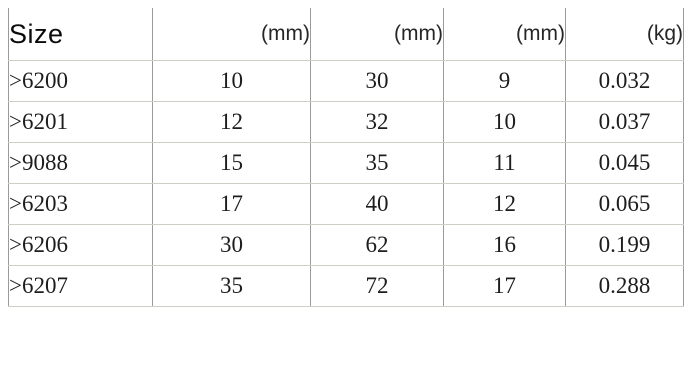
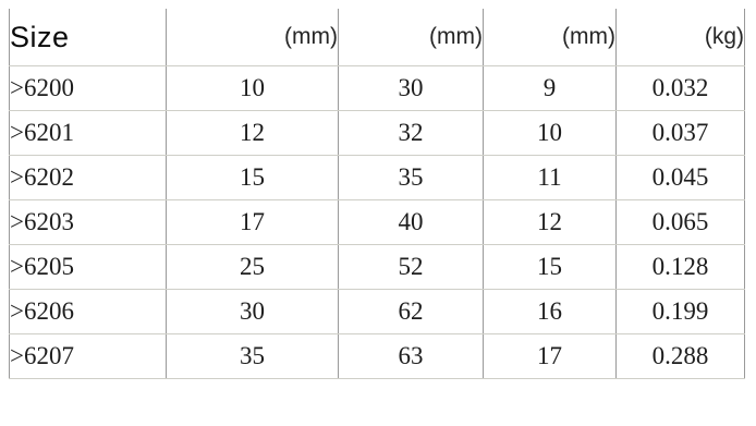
  Size	(mm)	(mm)	(mm)	(kg)
  >6200	10	30	9	0.032
  >6201	12	32	10	0.037
- >9088	15	35	11	0.045
+ >6202	15	35	11	0.045
  >6203	17	40	12	0.065
+ >6205	25	52	15	0.128
  >6206	30	62	16	0.199
- >6207	35	72	17	0.288
+ >6207	35	63	17	0.288
